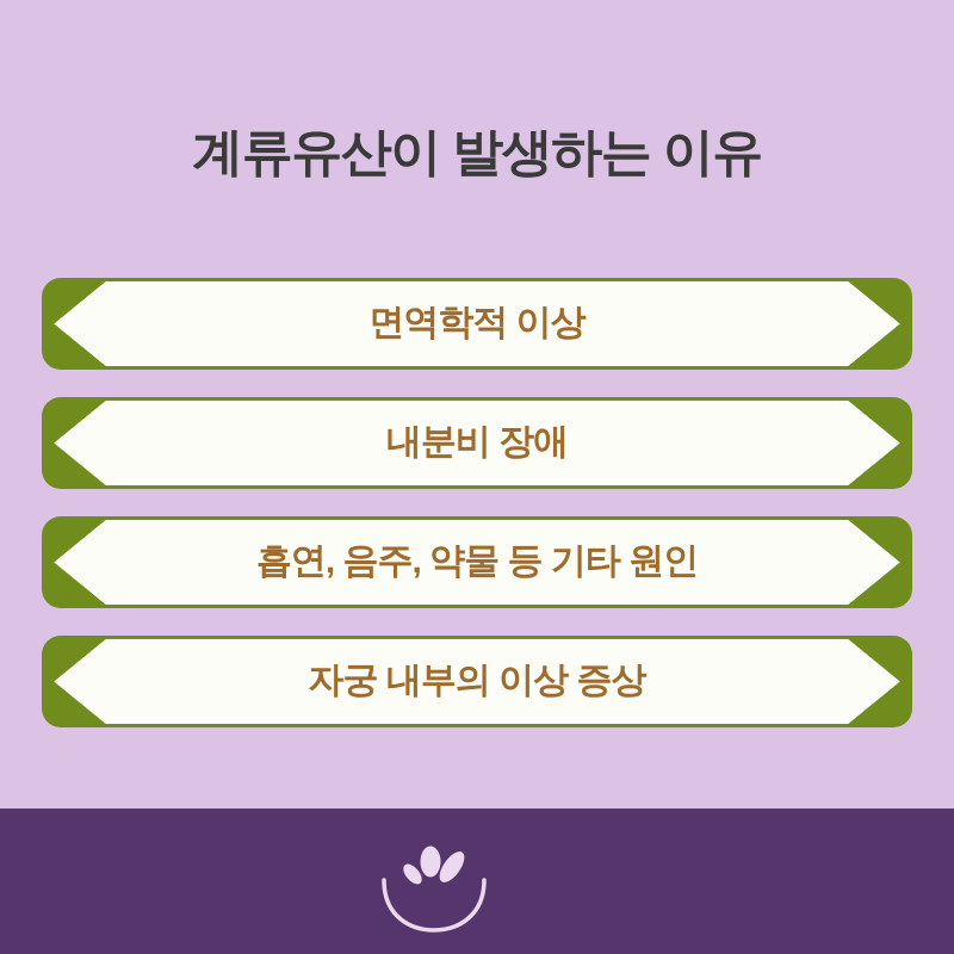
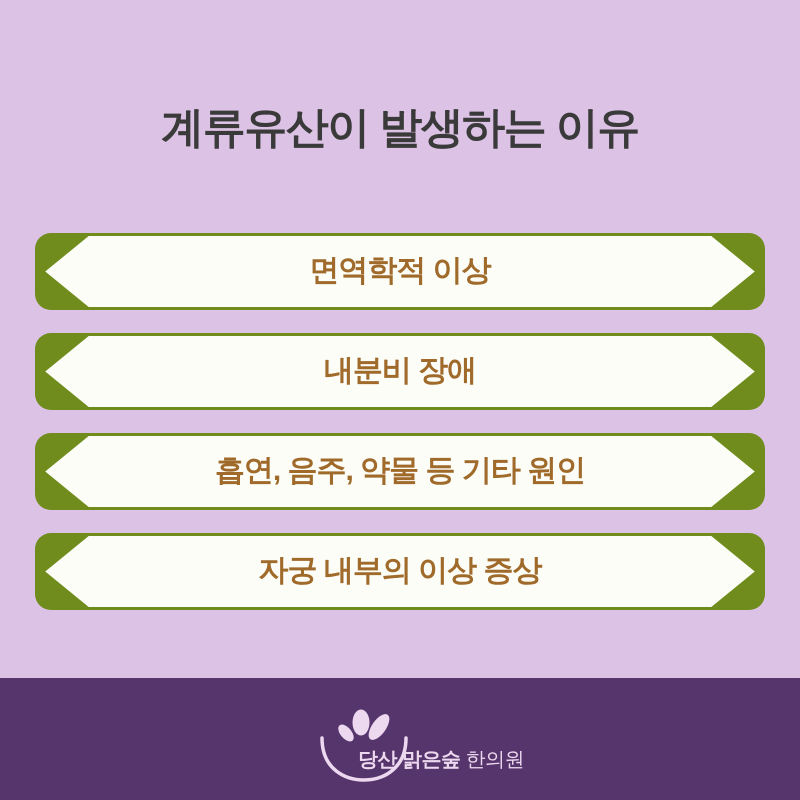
  계류유산이 발생하는 이유
  면역학적 이상
  내분비 장애
  흡연, 음주, 약물 등 기타 원인
  자궁 내부의 이상 증상
+ 당산 맑은숲 한의원
